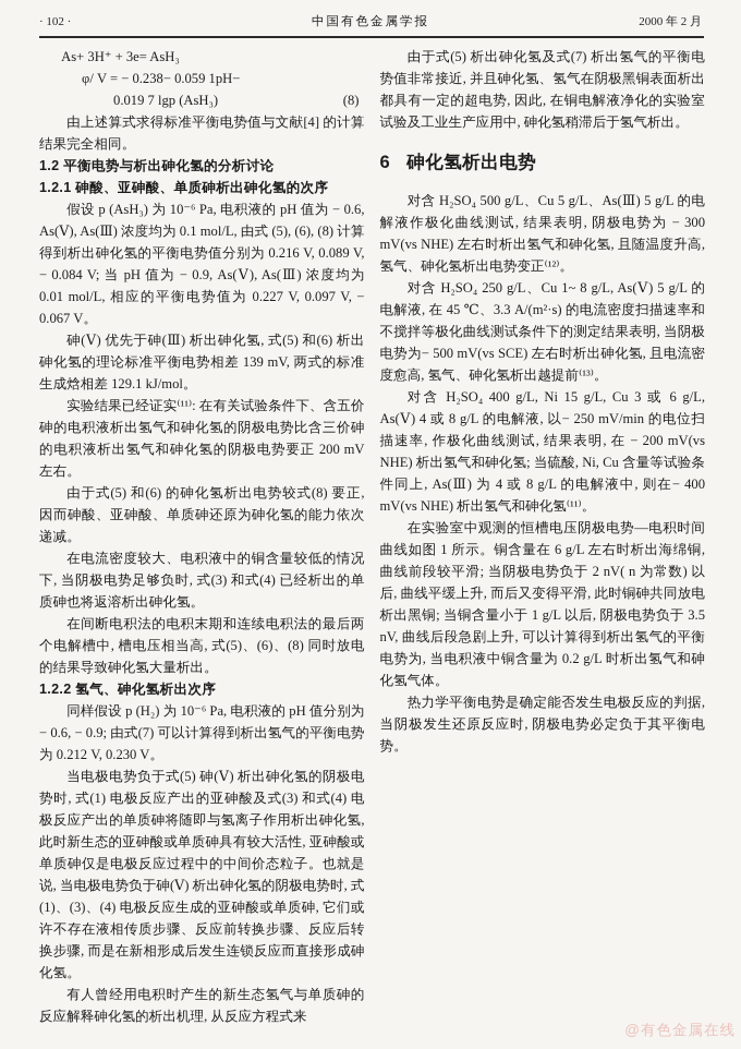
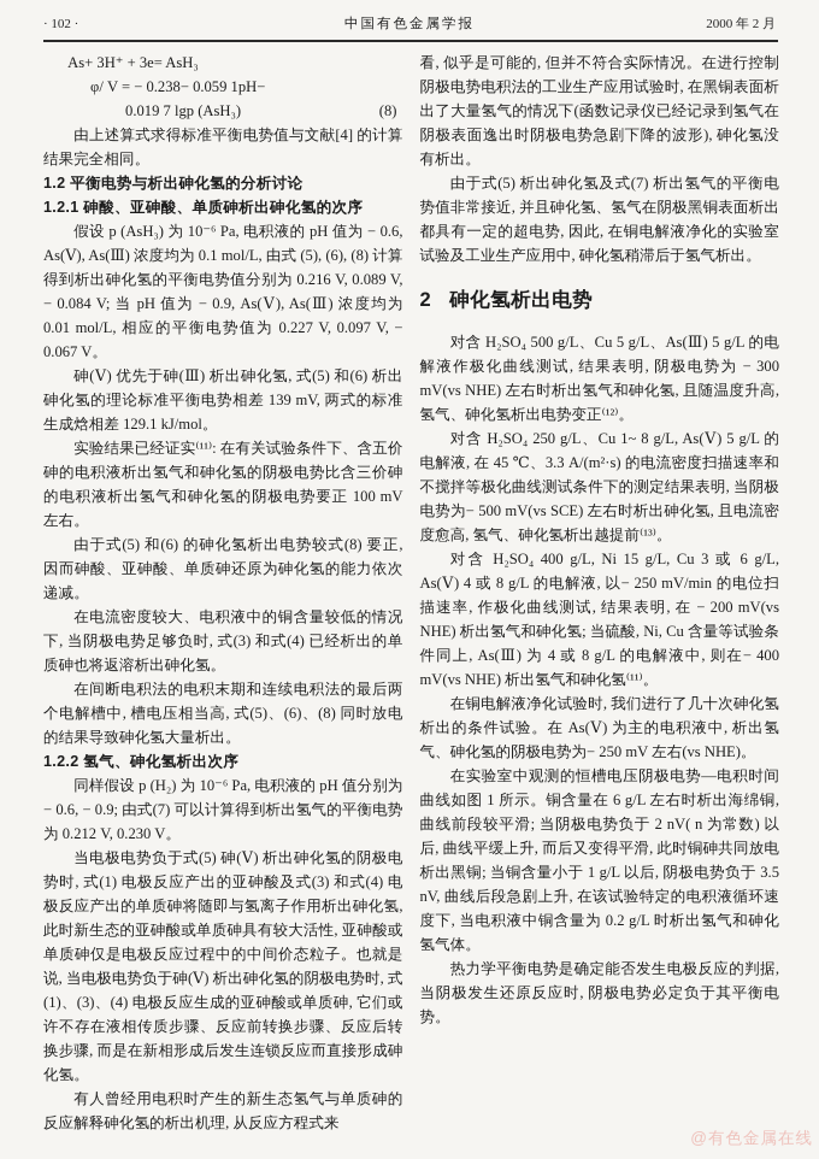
  · 102 ·
  中国有色金属学报
  2000 年 2 月
  As+ 3H⁺ + 3e= AsH₃
  φ/ V = − 0.238− 0.059 1pH−
  0.019 7 lgp (AsH₃)
  (8)
  由上述算式求得标准平衡电势值与文献[4] 的计算结果完全相同。
  1.2 平衡电势与析出砷化氢的分析讨论
  1.2.1 砷酸、亚砷酸、单质砷析出砷化氢的次序
  假设 p (AsH₃) 为 10⁻⁶ Pa, 电积液的 pH 值为 − 0.6, As(Ⅴ), As(Ⅲ) 浓度均为 0.1 mol/L, 由式 (5), (6), (8) 计算得到析出砷化氢的平衡电势值分别为 0.216 V, 0.089 V, − 0.084 V; 当 pH 值为 − 0.9, As(Ⅴ), As(Ⅲ) 浓度均为 0.01 mol/L, 相应的平衡电势值为 0.227 V, 0.097 V, − 0.067 V。
  砷(Ⅴ) 优先于砷(Ⅲ) 析出砷化氢, 式(5) 和(6) 析出砷化氢的理论标准平衡电势相差 139 mV, 两式的标准生成焓相差 129.1 kJ/mol。
- 实验结果已经证实⁽¹¹⁾: 在有关试验条件下、含五价砷的电积液析出氢气和砷化氢的阴极电势比含三价砷的电积液析出氢气和砷化氢的阴极电势要正 200 mV 左右。
+ 实验结果已经证实⁽¹¹⁾: 在有关试验条件下、含五价砷的电积液析出氢气和砷化氢的阴极电势比含三价砷的电积液析出氢气和砷化氢的阴极电势要正 100 mV 左右。
  由于式(5) 和(6) 的砷化氢析出电势较式(8) 要正, 因而砷酸、亚砷酸、单质砷还原为砷化氢的能力依次递减。
  在电流密度较大、电积液中的铜含量较低的情况下, 当阴极电势足够负时, 式(3) 和式(4) 已经析出的单质砷也将返溶析出砷化氢。
  在间断电积法的电积末期和连续电积法的最后两个电解槽中, 槽电压相当高, 式(5)、(6)、(8) 同时放电的结果导致砷化氢大量析出。
  1.2.2 氢气、砷化氢析出次序
  同样假设 p (H₂) 为 10⁻⁶ Pa, 电积液的 pH 值分别为− 0.6, − 0.9; 由式(7) 可以计算得到析出氢气的平衡电势为 0.212 V, 0.230 V。
  当电极电势负于式(5) 砷(Ⅴ) 析出砷化氢的阴极电势时, 式(1) 电极反应产出的亚砷酸及式(3) 和式(4) 电极反应产出的单质砷将随即与氢离子作用析出砷化氢, 此时新生态的亚砷酸或单质砷具有较大活性, 亚砷酸或单质砷仅是电极反应过程中的中间价态粒子。也就是说, 当电极电势负于砷(Ⅴ) 析出砷化氢的阴极电势时, 式(1)、(3)、(4) 电极反应生成的亚砷酸或单质砷, 它们或许不存在液相传质步骤、反应前转换步骤、反应后转换步骤, 而是在新相形成后发生连锁反应而直接形成砷化氢。
  有人曾经用电积时产生的新生态氢气与单质砷的反应解释砷化氢的析出机理, 从反应方程式来
+ 看, 似乎是可能的, 但并不符合实际情况。在进行控制阴极电势电积法的工业生产应用试验时, 在黑铜表面析出了大量氢气的情况下(函数记录仪已经记录到氢气在阴极表面逸出时阴极电势急剧下降的波形), 砷化氢没有析出。
  由于式(5) 析出砷化氢及式(7) 析出氢气的平衡电势值非常接近, 并且砷化氢、氢气在阴极黑铜表面析出都具有一定的超电势, 因此, 在铜电解液净化的实验室试验及工业生产应用中, 砷化氢稍滞后于氢气析出。
- 6
+ 2
  砷化氢析出电势
  对含 H₂SO₄ 500 g/L、Cu 5 g/L、As(Ⅲ) 5 g/L 的电解液作极化曲线测试, 结果表明, 阴极电势为 − 300 mV(vs NHE) 左右时析出氢气和砷化氢, 且随温度升高, 氢气、砷化氢析出电势变正⁽¹²⁾。
  对含 H₂SO₄ 250 g/L、Cu 1~ 8 g/L, As(Ⅴ) 5 g/L 的电解液, 在 45 ℃、3.3 A/(m²·s) 的电流密度扫描速率和不搅拌等极化曲线测试条件下的测定结果表明, 当阴极电势为− 500 mV(vs SCE) 左右时析出砷化氢, 且电流密度愈高, 氢气、砷化氢析出越提前⁽¹³⁾。
  对含 H₂SO₄ 400 g/L, Ni 15 g/L, Cu 3 或 6 g/L, As(Ⅴ) 4 或 8 g/L 的电解液, 以− 250 mV/min 的电位扫描速率, 作极化曲线测试, 结果表明, 在 − 200 mV(vs NHE) 析出氢气和砷化氢; 当硫酸, Ni, Cu 含量等试验条件同上, As(Ⅲ) 为 4 或 8 g/L 的电解液中, 则在− 400 mV(vs NHE) 析出氢气和砷化氢⁽¹¹⁾。
+ 在铜电解液净化试验时, 我们进行了几十次砷化氢析出的条件试验。在 As(Ⅴ) 为主的电积液中, 析出氢气、砷化氢的阴极电势为− 250 mV 左右(vs NHE)。
- 在实验室中观测的恒槽电压阴极电势—电积时间曲线如图 1 所示。铜含量在 6 g/L 左右时析出海绵铜, 曲线前段较平滑; 当阴极电势负于 2 nV( n 为常数) 以后, 曲线平缓上升, 而后又变得平滑, 此时铜砷共同放电析出黑铜; 当铜含量小于 1 g/L 以后, 阴极电势负于 3.5 nV, 曲线后段急剧上升, 可以计算得到析出氢气的平衡电势为, 当电积液中铜含量为 0.2 g/L 时析出氢气和砷化氢气体。
+ 在实验室中观测的恒槽电压阴极电势—电积时间曲线如图 1 所示。铜含量在 6 g/L 左右时析出海绵铜, 曲线前段较平滑; 当阴极电势负于 2 nV( n 为常数) 以后, 曲线平缓上升, 而后又变得平滑, 此时铜砷共同放电析出黑铜; 当铜含量小于 1 g/L 以后, 阴极电势负于 3.5 nV, 曲线后段急剧上升, 在该试验特定的电积液循环速度下, 当电积液中铜含量为 0.2 g/L 时析出氢气和砷化氢气体。
  热力学平衡电势是确定能否发生电极反应的判据, 当阴极发生还原反应时, 阴极电势必定负于其平衡电势。
  @有色金属在线
